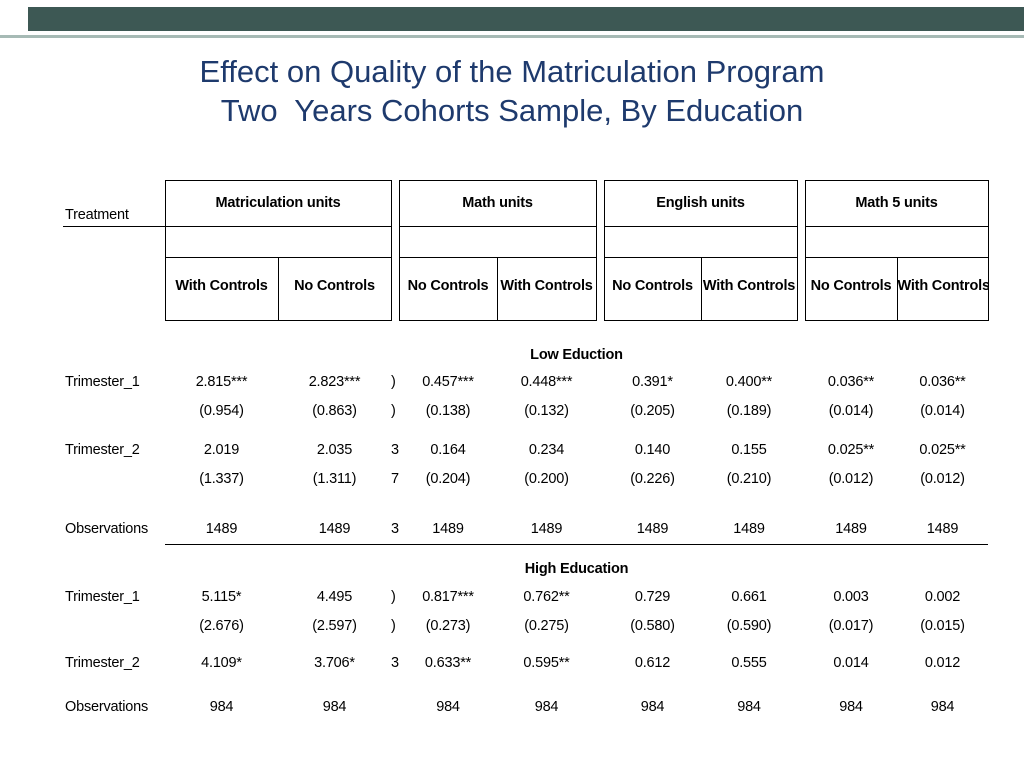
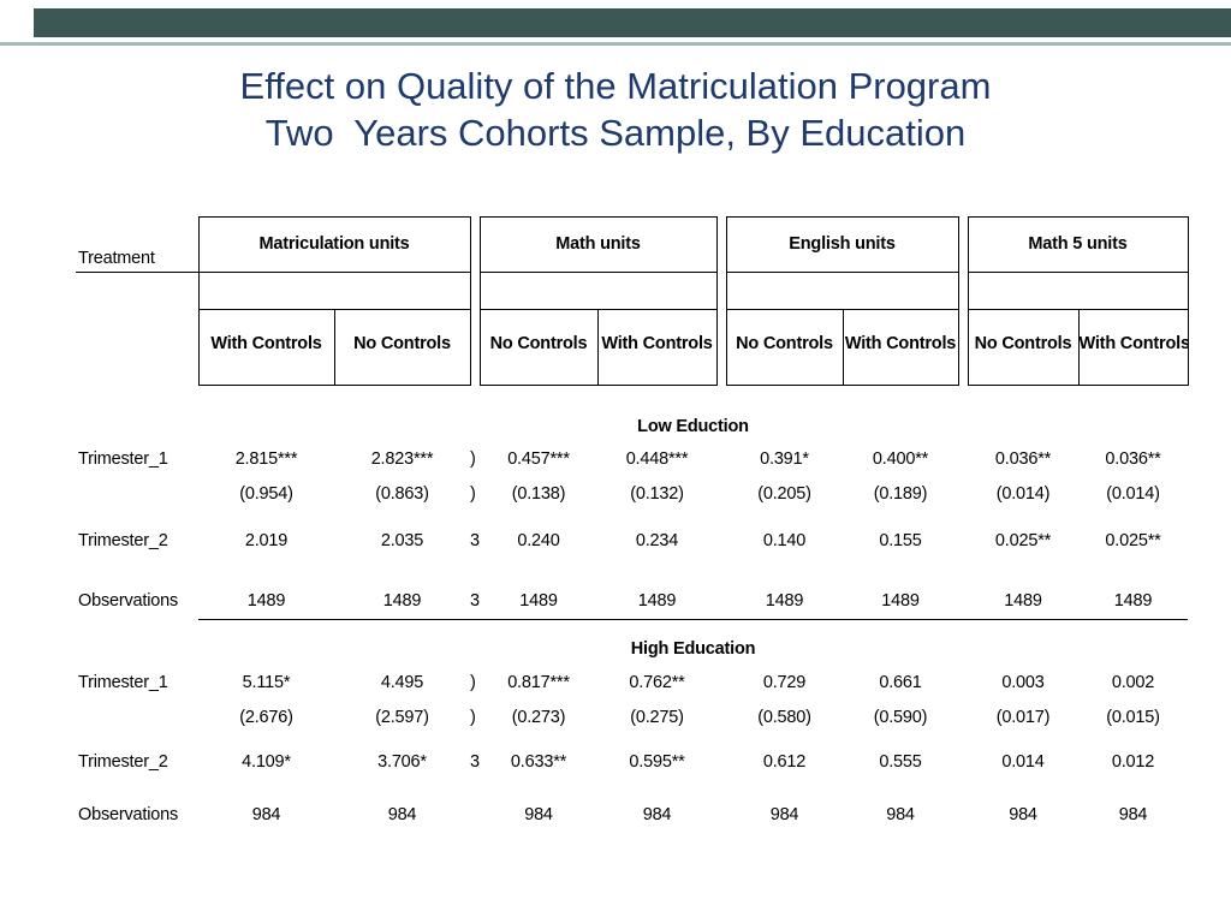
  Effect on Quality of the Matriculation Program
  Two Years Cohorts Sample, By Education
  Treatment	Matriculation units		Math units		English units		Math 5 units
  	With Controls	No Controls		No Controls	With Controls		No Controls	With Controls		No Controls	With Controls
  	Low Eduction
  Trimester_1	2.815***	2.823***	)	0.457***	0.448***		0.391*	0.400**		0.036**	0.036**
  	(0.954)	(0.863)	)	(0.138)	(0.132)		(0.205)	(0.189)		(0.014)	(0.014)
- Trimester_2	2.019	2.035	3	0.164	0.234		0.140	0.155		0.025**	0.025**
+ Trimester_2	2.019	2.035	3	0.240	0.234		0.140	0.155		0.025**	0.025**
- 	(1.337)	(1.311)	7	(0.204)	(0.200)		(0.226)	(0.210)		(0.012)	(0.012)
  Observations	1489	1489	3	1489	1489		1489	1489		1489	1489
  	High Education
  Trimester_1	5.115*	4.495	)	0.817***	0.762**		0.729	0.661		0.003	0.002
  	(2.676)	(2.597)	)	(0.273)	(0.275)		(0.580)	(0.590)		(0.017)	(0.015)
  Trimester_2	4.109*	3.706*	3	0.633**	0.595**		0.612	0.555		0.014	0.012
  Observations	984	984		984	984		984	984		984	984
